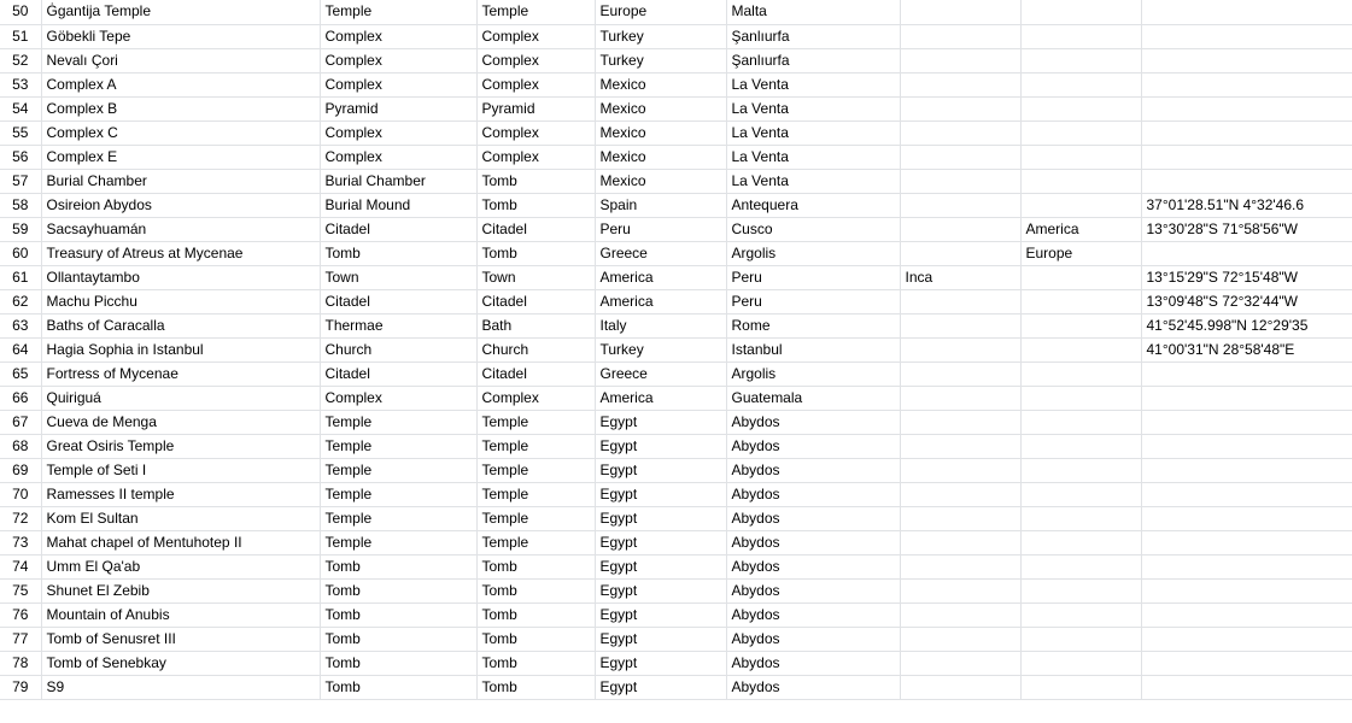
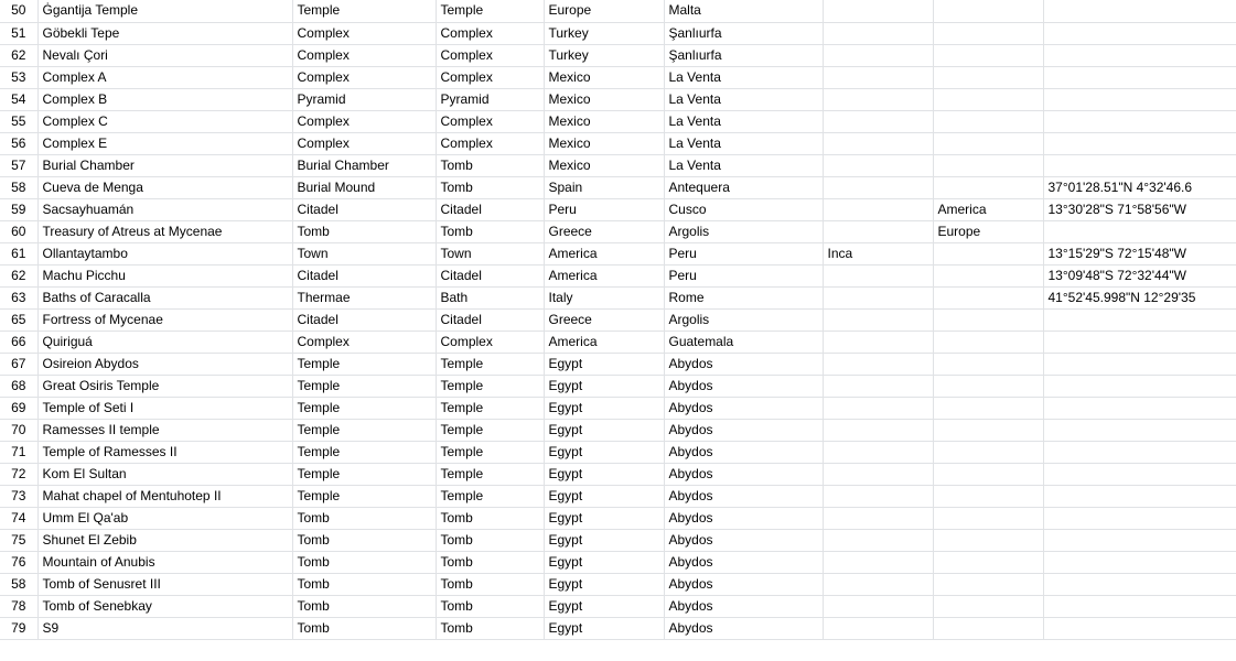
  50	Ġgantija Temple	Temple	Temple	Europe	Malta
  51	Göbekli Tepe	Complex	Complex	Turkey	Şanlıurfa
- 52	Nevalı Çori	Complex	Complex	Turkey	Şanlıurfa
+ 62	Nevalı Çori	Complex	Complex	Turkey	Şanlıurfa
  53	Complex A	Complex	Complex	Mexico	La Venta
  54	Complex B	Pyramid	Pyramid	Mexico	La Venta
  55	Complex C	Complex	Complex	Mexico	La Venta
  56	Complex E	Complex	Complex	Mexico	La Venta
  57	Burial Chamber	Burial Chamber	Tomb	Mexico	La Venta
- 58	Osireion Abydos	Burial Mound	Tomb	Spain	Antequera			37°01'28.51"N 4°32'46.6
+ 58	Cueva de Menga	Burial Mound	Tomb	Spain	Antequera			37°01'28.51"N 4°32'46.6
  59	Sacsayhuamán	Citadel	Citadel	Peru	Cusco		America	13°30'28"S 71°58'56"W
  60	Treasury of Atreus at Mycenae	Tomb	Tomb	Greece	Argolis		Europe
  61	Ollantaytambo	Town	Town	America	Peru	Inca		13°15'29"S 72°15'48"W
  62	Machu Picchu	Citadel	Citadel	America	Peru			13°09'48"S 72°32'44"W
  63	Baths of Caracalla	Thermae	Bath	Italy	Rome			41°52'45.998"N 12°29'35
- 64	Hagia Sophia in Istanbul	Church	Church	Turkey	Istanbul			41°00'31"N 28°58'48"E
  65	Fortress of Mycenae	Citadel	Citadel	Greece	Argolis
  66	Quiriguá	Complex	Complex	America	Guatemala
- 67	Cueva de Menga	Temple	Temple	Egypt	Abydos
+ 67	Osireion Abydos	Temple	Temple	Egypt	Abydos
  68	Great Osiris Temple	Temple	Temple	Egypt	Abydos
  69	Temple of Seti I	Temple	Temple	Egypt	Abydos
  70	Ramesses II temple	Temple	Temple	Egypt	Abydos
+ 71	Temple of Ramesses II	Temple	Temple	Egypt	Abydos
  72	Kom El Sultan	Temple	Temple	Egypt	Abydos
  73	Mahat chapel of Mentuhotep II	Temple	Temple	Egypt	Abydos
  74	Umm El Qa'ab	Tomb	Tomb	Egypt	Abydos
  75	Shunet El Zebib	Tomb	Tomb	Egypt	Abydos
  76	Mountain of Anubis	Tomb	Tomb	Egypt	Abydos
- 77	Tomb of Senusret III	Tomb	Tomb	Egypt	Abydos
+ 58	Tomb of Senusret III	Tomb	Tomb	Egypt	Abydos
  78	Tomb of Senebkay	Tomb	Tomb	Egypt	Abydos
  79	S9	Tomb	Tomb	Egypt	Abydos
